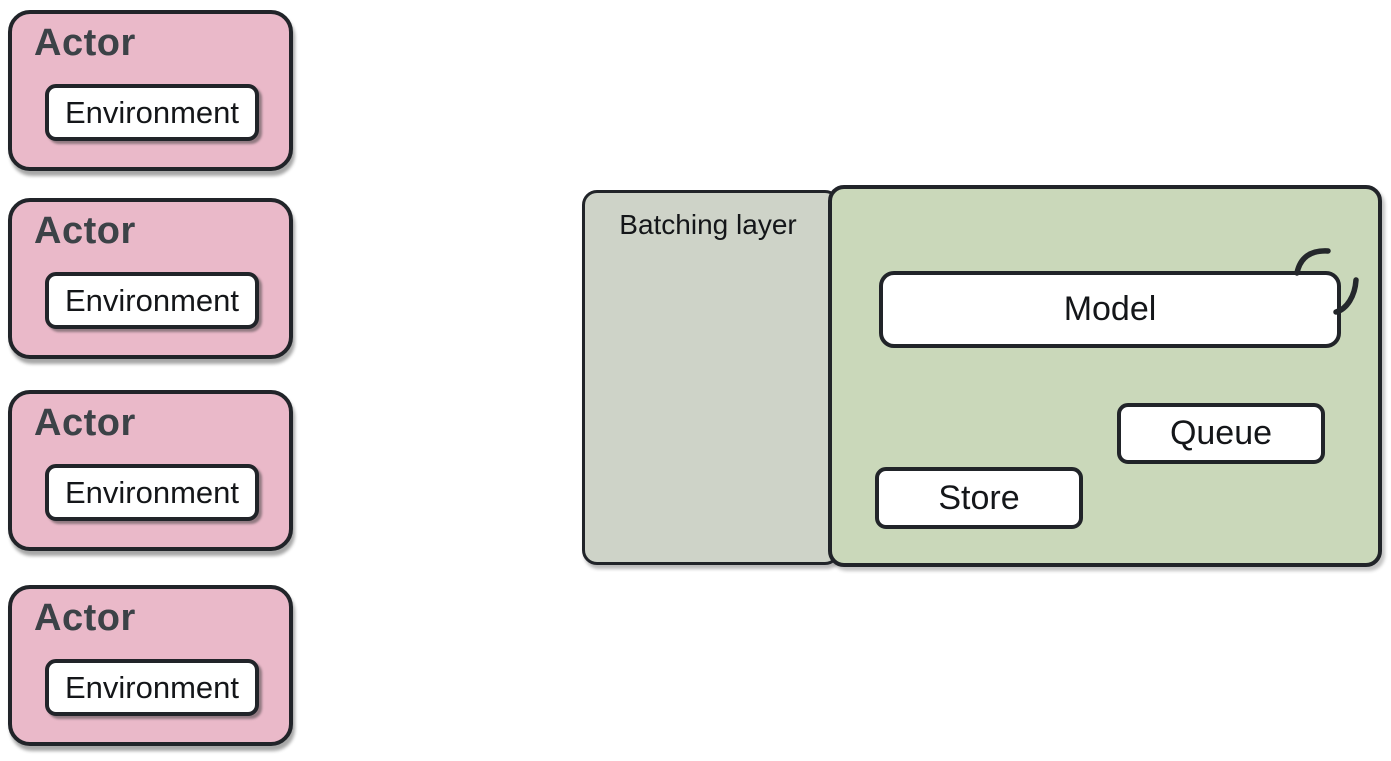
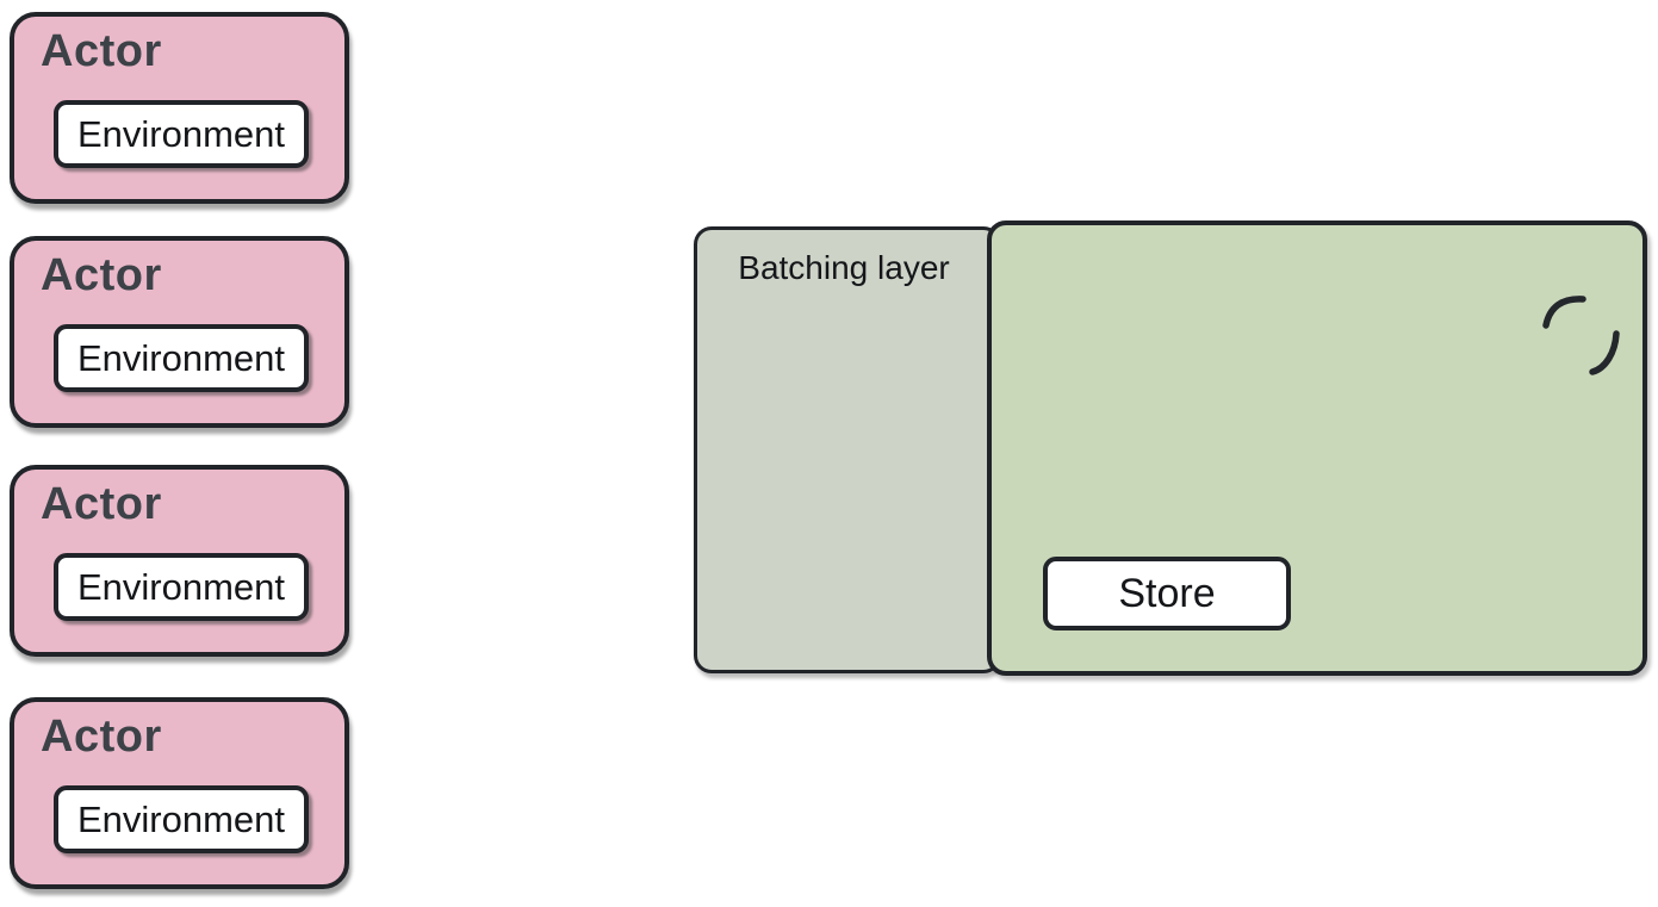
  Actor
  Environment
  Actor
  Environment
  Actor
  Environment
  Actor
  Environment
  Batching layer
- Model
- Queue
  Store
